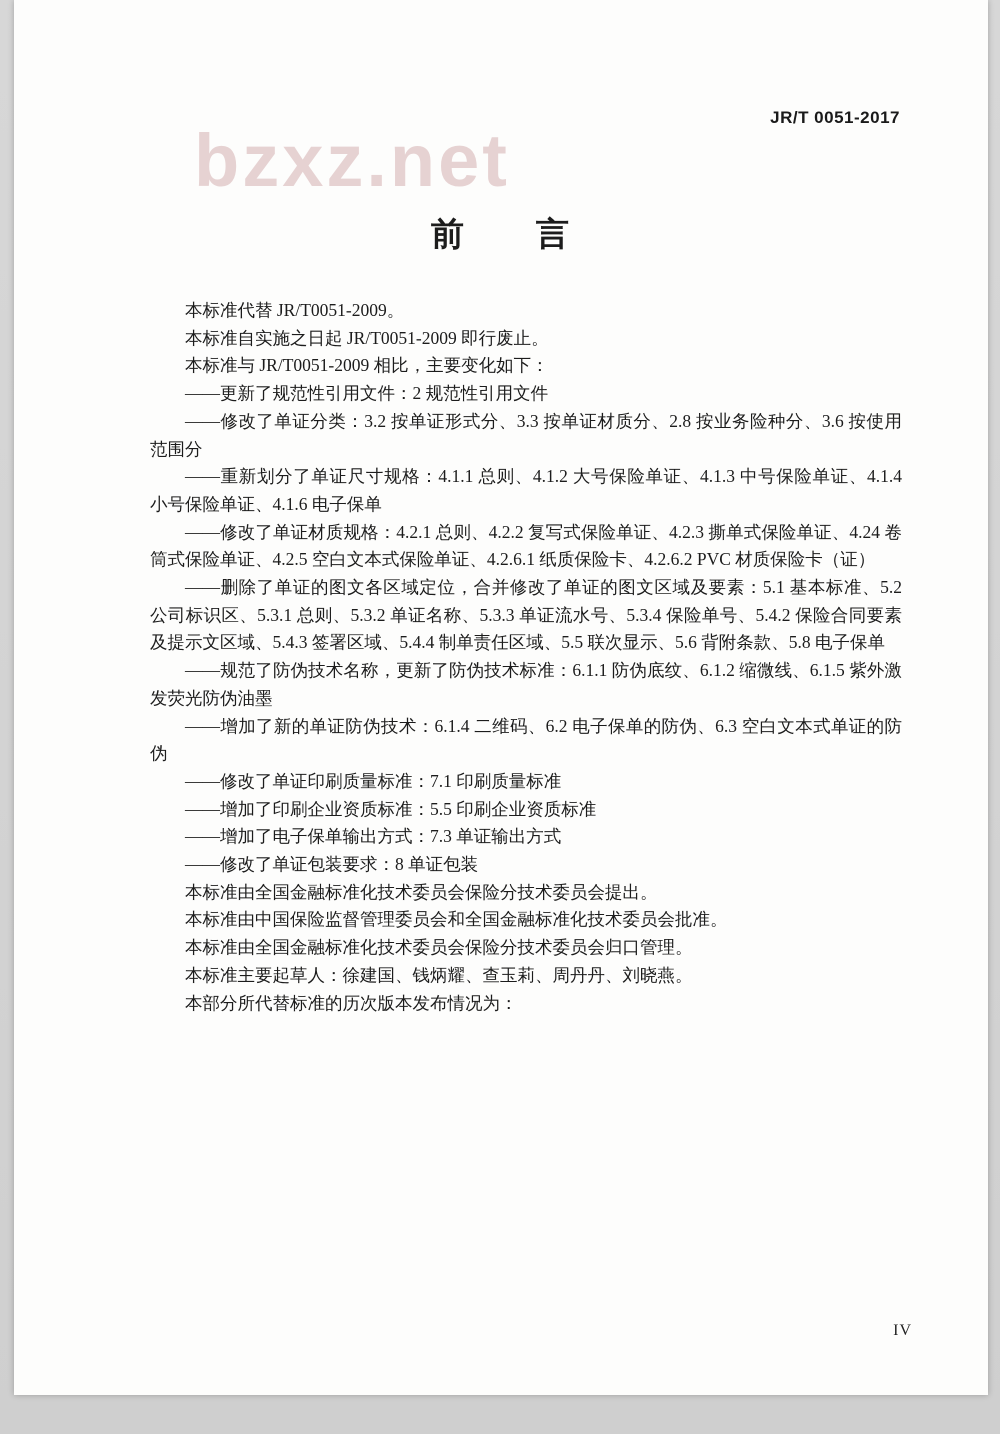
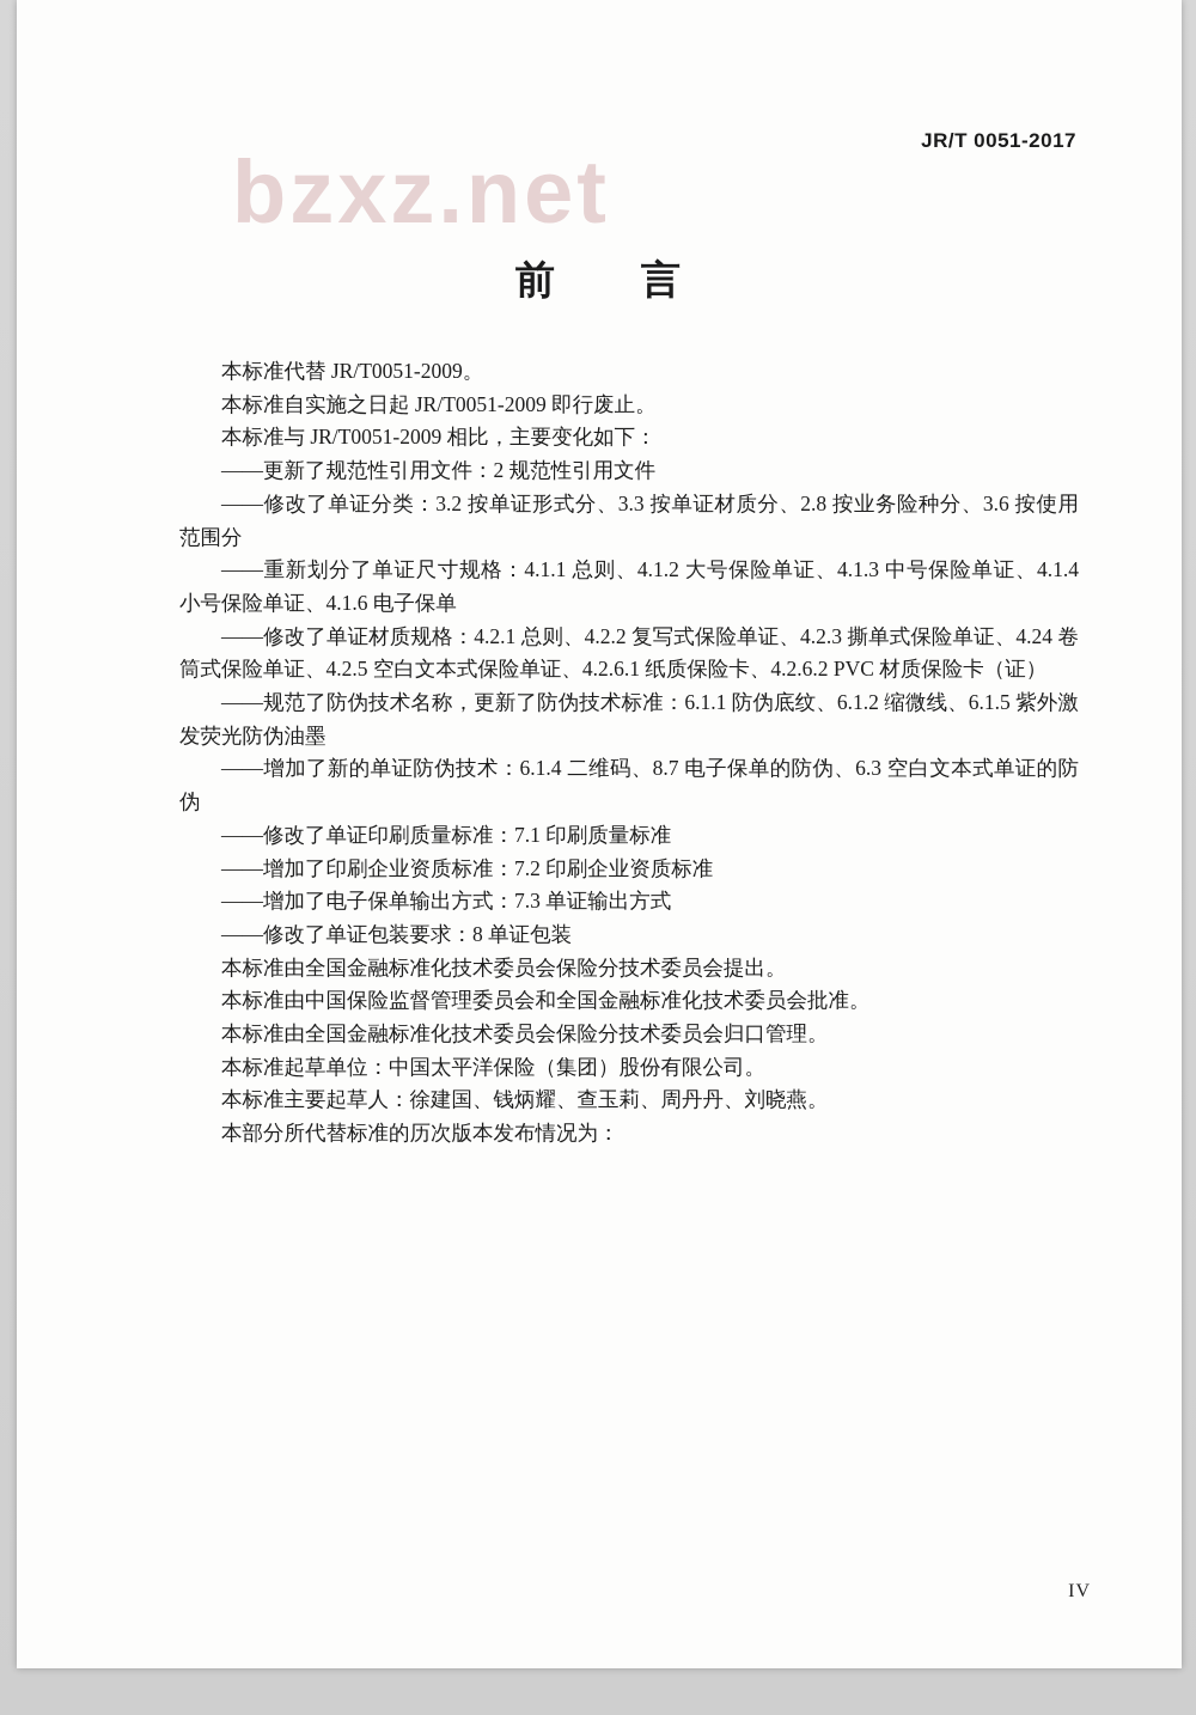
  JR/T 0051-2017
  bzxz.net
  前 言
  本标准代替 JR/T0051-2009。
  本标准自实施之日起 JR/T0051-2009 即行废止。
  本标准与 JR/T0051-2009 相比，主要变化如下：
  ——更新了规范性引用文件：2 规范性引用文件
  ——修改了单证分类：3.2 按单证形式分、3.3 按单证材质分、2.8 按业务险种分、3.6 按使用范围分
  ——重新划分了单证尺寸规格：4.1.1 总则、4.1.2 大号保险单证、4.1.3 中号保险单证、4.1.4 小号保险单证、4.1.6 电子保单
  ——修改了单证材质规格：4.2.1 总则、4.2.2 复写式保险单证、4.2.3 撕单式保险单证、4.24 卷筒式保险单证、4.2.5 空白文本式保险单证、4.2.6.1 纸质保险卡、4.2.6.2 PVC 材质保险卡（证）
- ——删除了单证的图文各区域定位，合并修改了单证的图文区域及要素：5.1 基本标准、5.2 公司标识区、5.3.1 总则、5.3.2 单证名称、5.3.3 单证流水号、5.3.4 保险单号、5.4.2 保险合同要素及提示文区域、5.4.3 签署区域、5.4.4 制单责任区域、5.5 联次显示、5.6 背附条款、5.8 电子保单
  ——规范了防伪技术名称，更新了防伪技术标准：6.1.1 防伪底纹、6.1.2 缩微线、6.1.5 紫外激发荧光防伪油墨
- ——增加了新的单证防伪技术：6.1.4 二维码、6.2 电子保单的防伪、6.3 空白文本式单证的防伪
+ ——增加了新的单证防伪技术：6.1.4 二维码、8.7 电子保单的防伪、6.3 空白文本式单证的防伪
  ——修改了单证印刷质量标准：7.1 印刷质量标准
- ——增加了印刷企业资质标准：5.5 印刷企业资质标准
+ ——增加了印刷企业资质标准：7.2 印刷企业资质标准
  ——增加了电子保单输出方式：7.3 单证输出方式
  ——修改了单证包装要求：8 单证包装
  本标准由全国金融标准化技术委员会保险分技术委员会提出。
  本标准由中国保险监督管理委员会和全国金融标准化技术委员会批准。
  本标准由全国金融标准化技术委员会保险分技术委员会归口管理。
+ 本标准起草单位：中国太平洋保险（集团）股份有限公司。
  本标准主要起草人：徐建国、钱炳耀、查玉莉、周丹丹、刘晓燕。
  本部分所代替标准的历次版本发布情况为：
  IV
